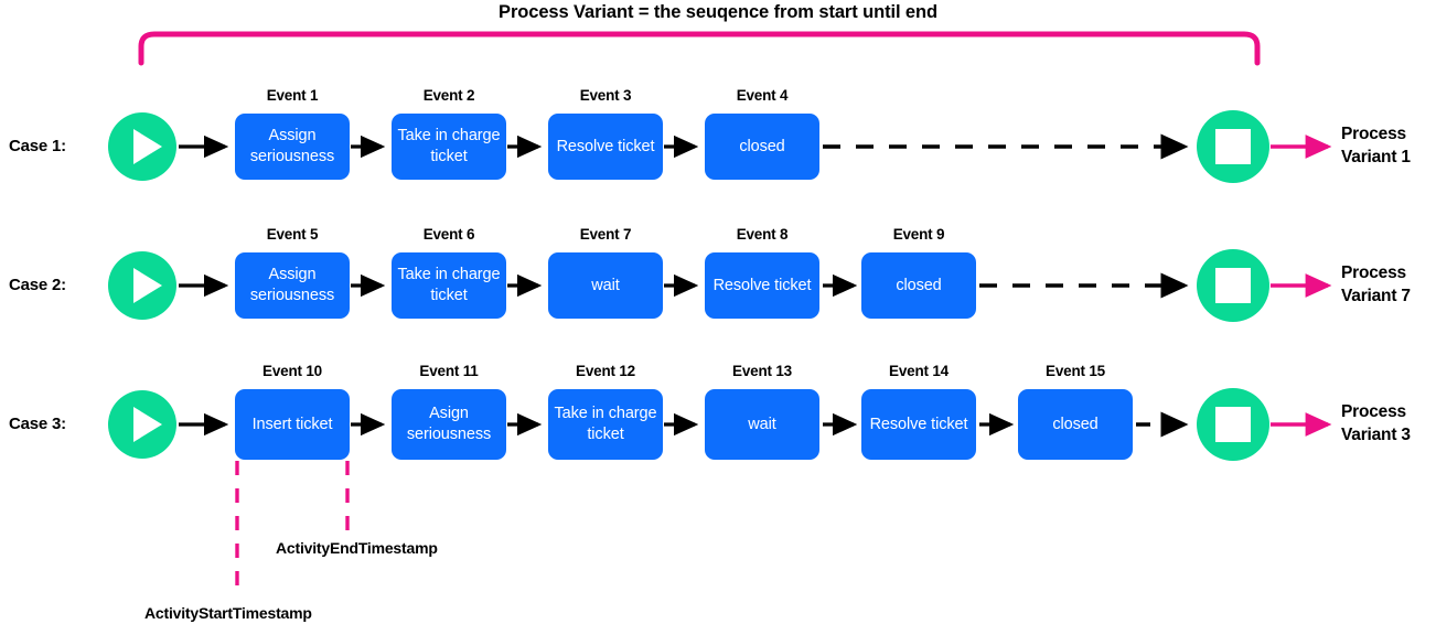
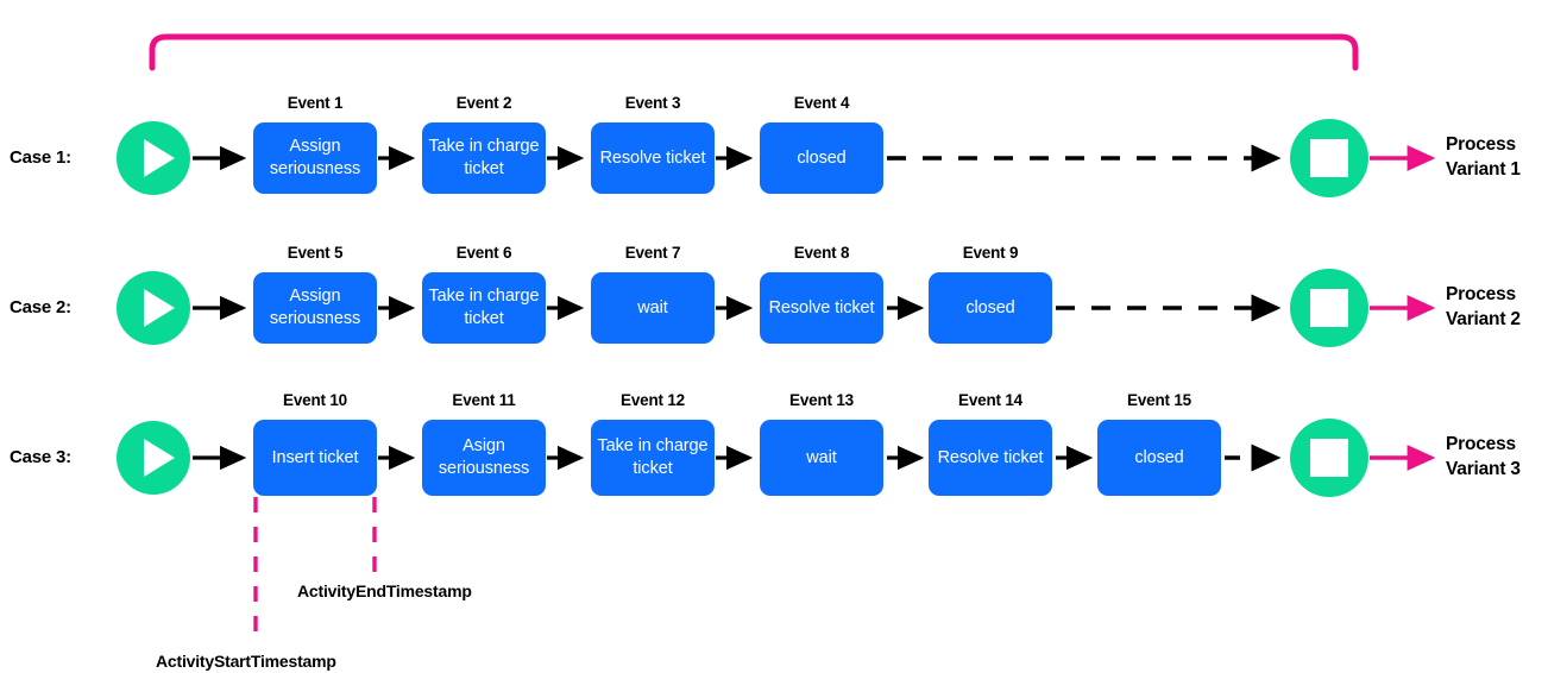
- Process Variant = the seuqence from start until end
  Case 1:
  Event 1
  Assign seriousness
  Event 2
  Take in charge ticket
  Event 3
  Resolve ticket
  Event 4
  closed
  Process Variant 1
  Case 2:
  Event 5
  Assign seriousness
  Event 6
  Take in charge ticket
  Event 7
  wait
  Event 8
  Resolve ticket
  Event 9
  closed
- Process Variant 7
+ Process Variant 2
  Case 3:
  Event 10
  Insert ticket
  Event 11
  Asign seriousness
  Event 12
  Take in charge ticket
  Event 13
  wait
  Event 14
  Resolve ticket
  Event 15
  closed
  Process Variant 3
  ActivityEndTimestamp
  ActivityStartTimestamp
